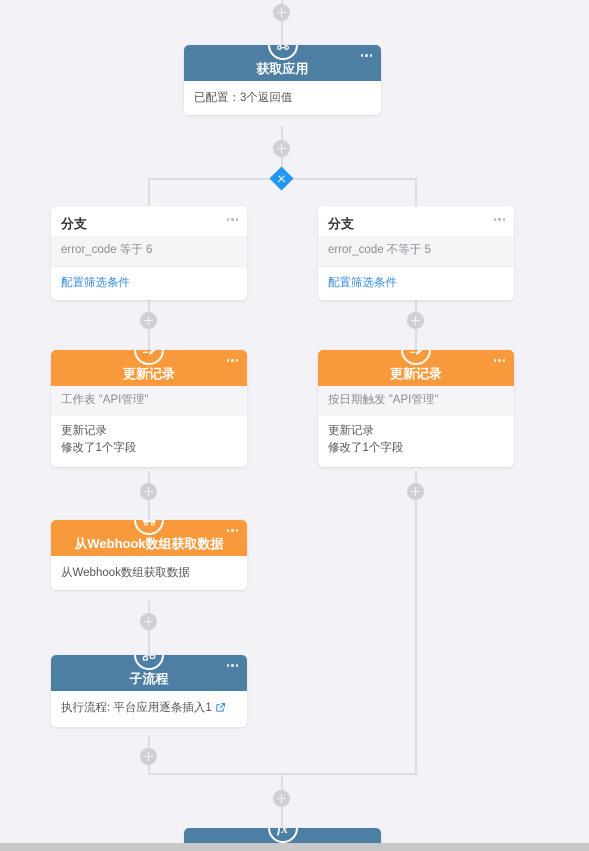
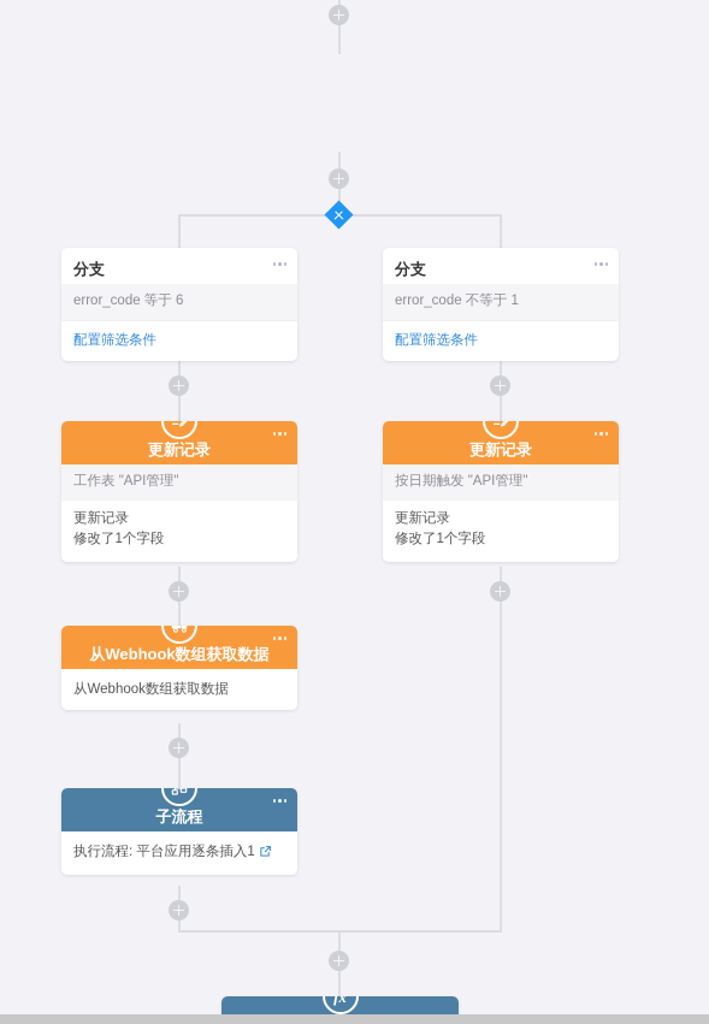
- 获取应用
- 已配置：3个返回值
  分支
  error_code 等于 6
  配置筛选条件
  分支
- error_code 不等于 5
+ error_code 不等于 1
  配置筛选条件
  更新记录
  工作表 "API管理"
  更新记录
  修改了1个字段
  更新记录
  按日期触发 "API管理"
  更新记录
  修改了1个字段
  从Webhook数组获取数据
  从Webhook数组获取数据
  子流程
  执行流程: 平台应用逐条插入1
  fx
